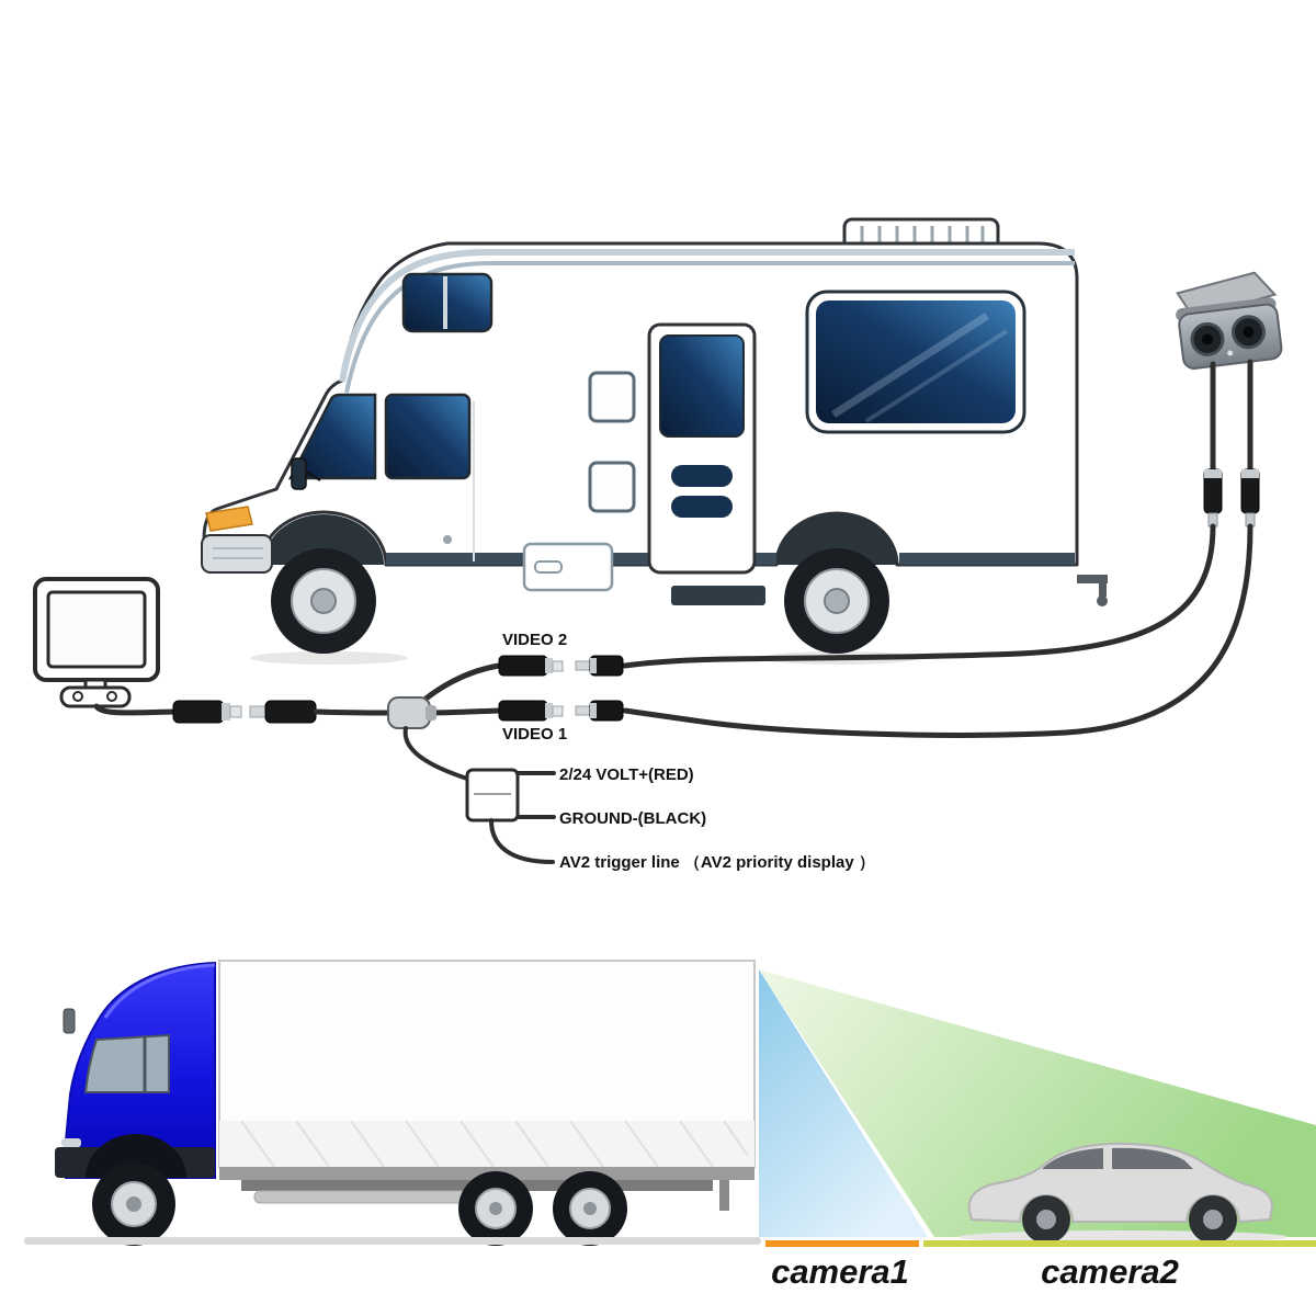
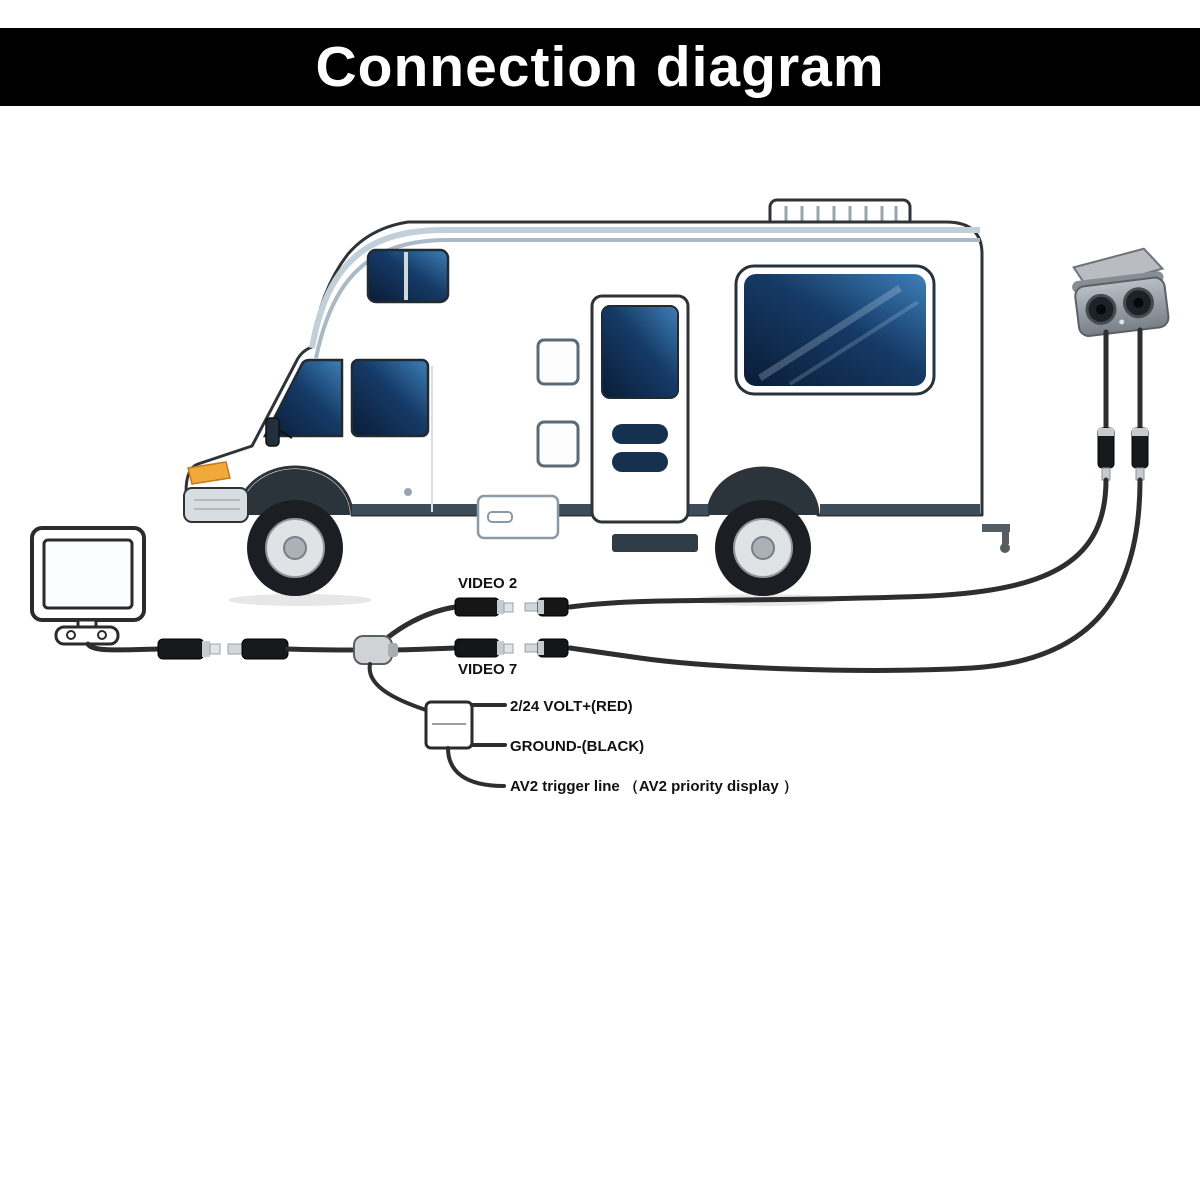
+ Connection diagram
  VIDEO 2
- VIDEO 1
+ VIDEO 7
  2/24 VOLT+(RED)
  GROUND-(BLACK)
  AV2 trigger line （AV2 priority display ）
- camera1
- camera2
